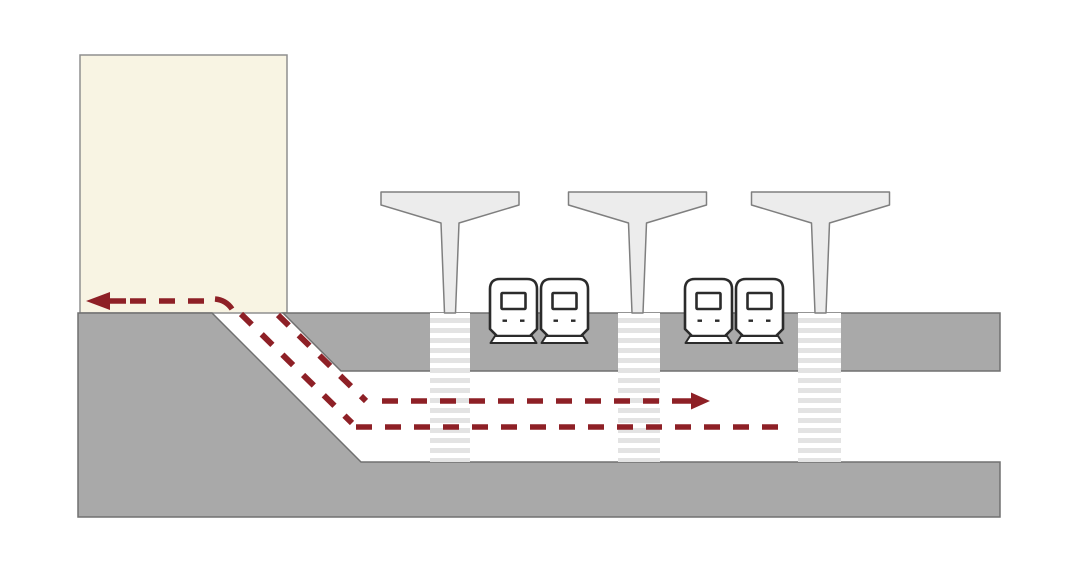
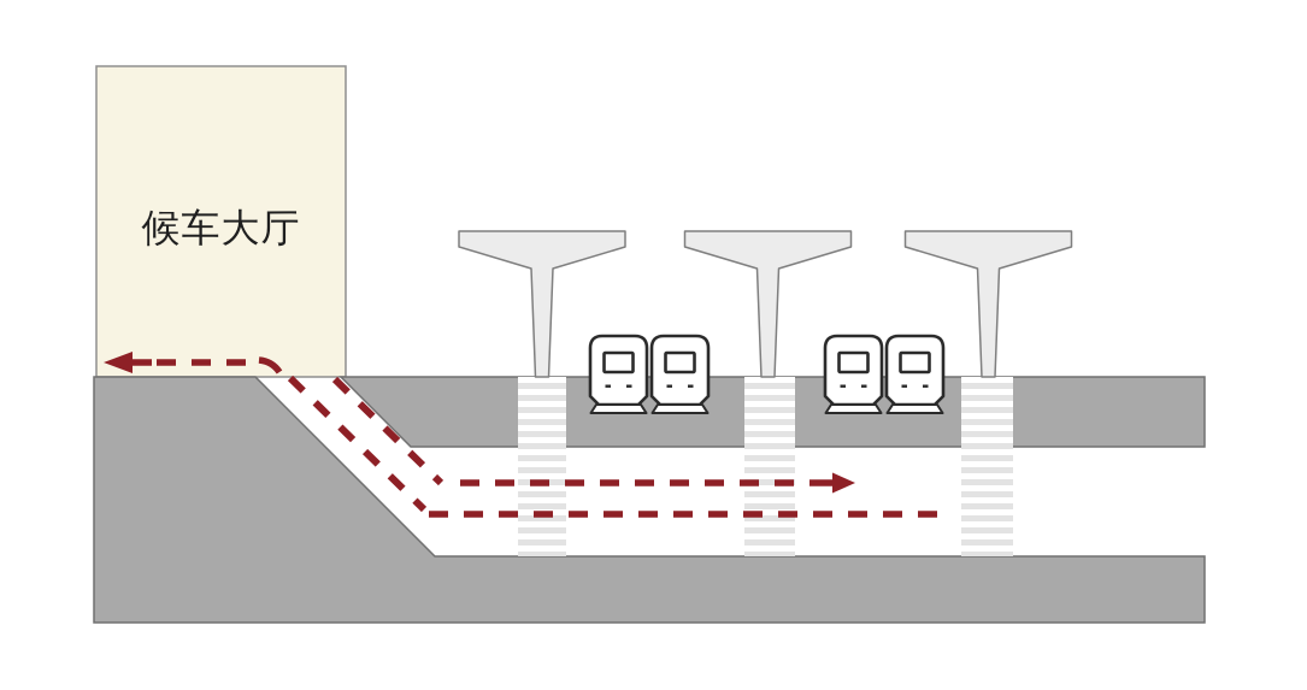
+ 候车大厅
